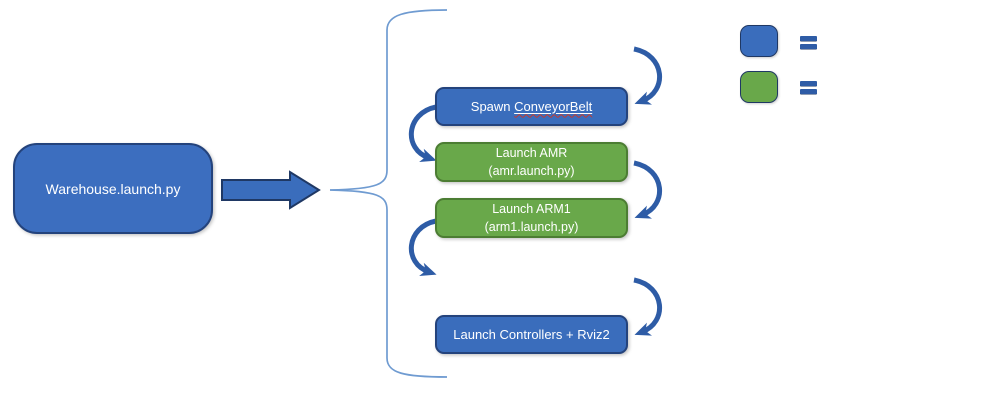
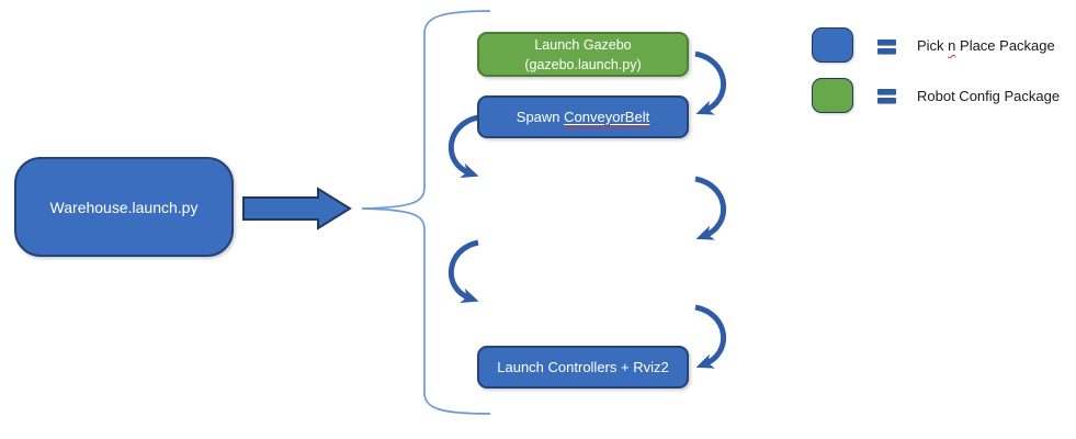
  Warehouse.launch.py
+ Launch Gazebo
+ (gazebo.launch.py)
  Spawn ConveyorBelt
- Launch AMR
- (amr.launch.py)
- Launch ARM1
- (arm1.launch.py)
  Launch Controllers + Rviz2
+ Pick n Place Package
+ Robot Config Package
